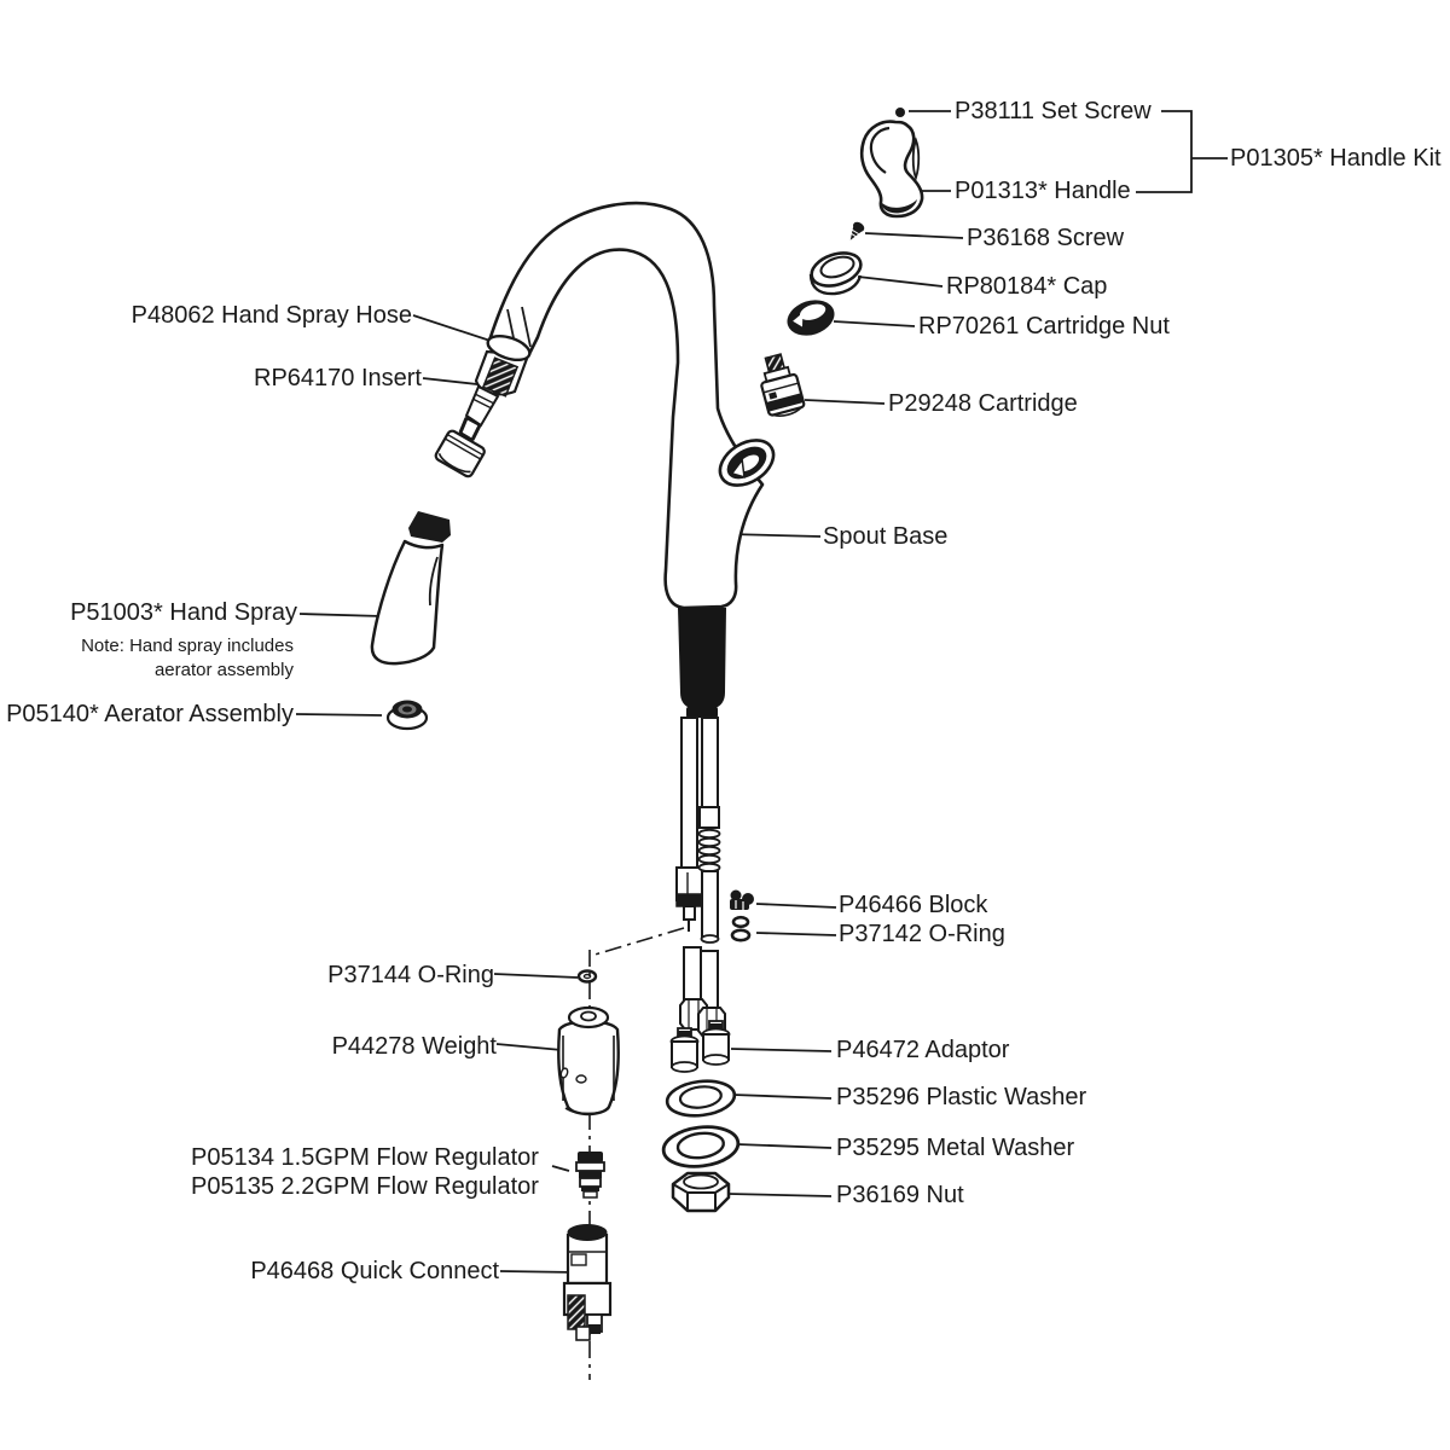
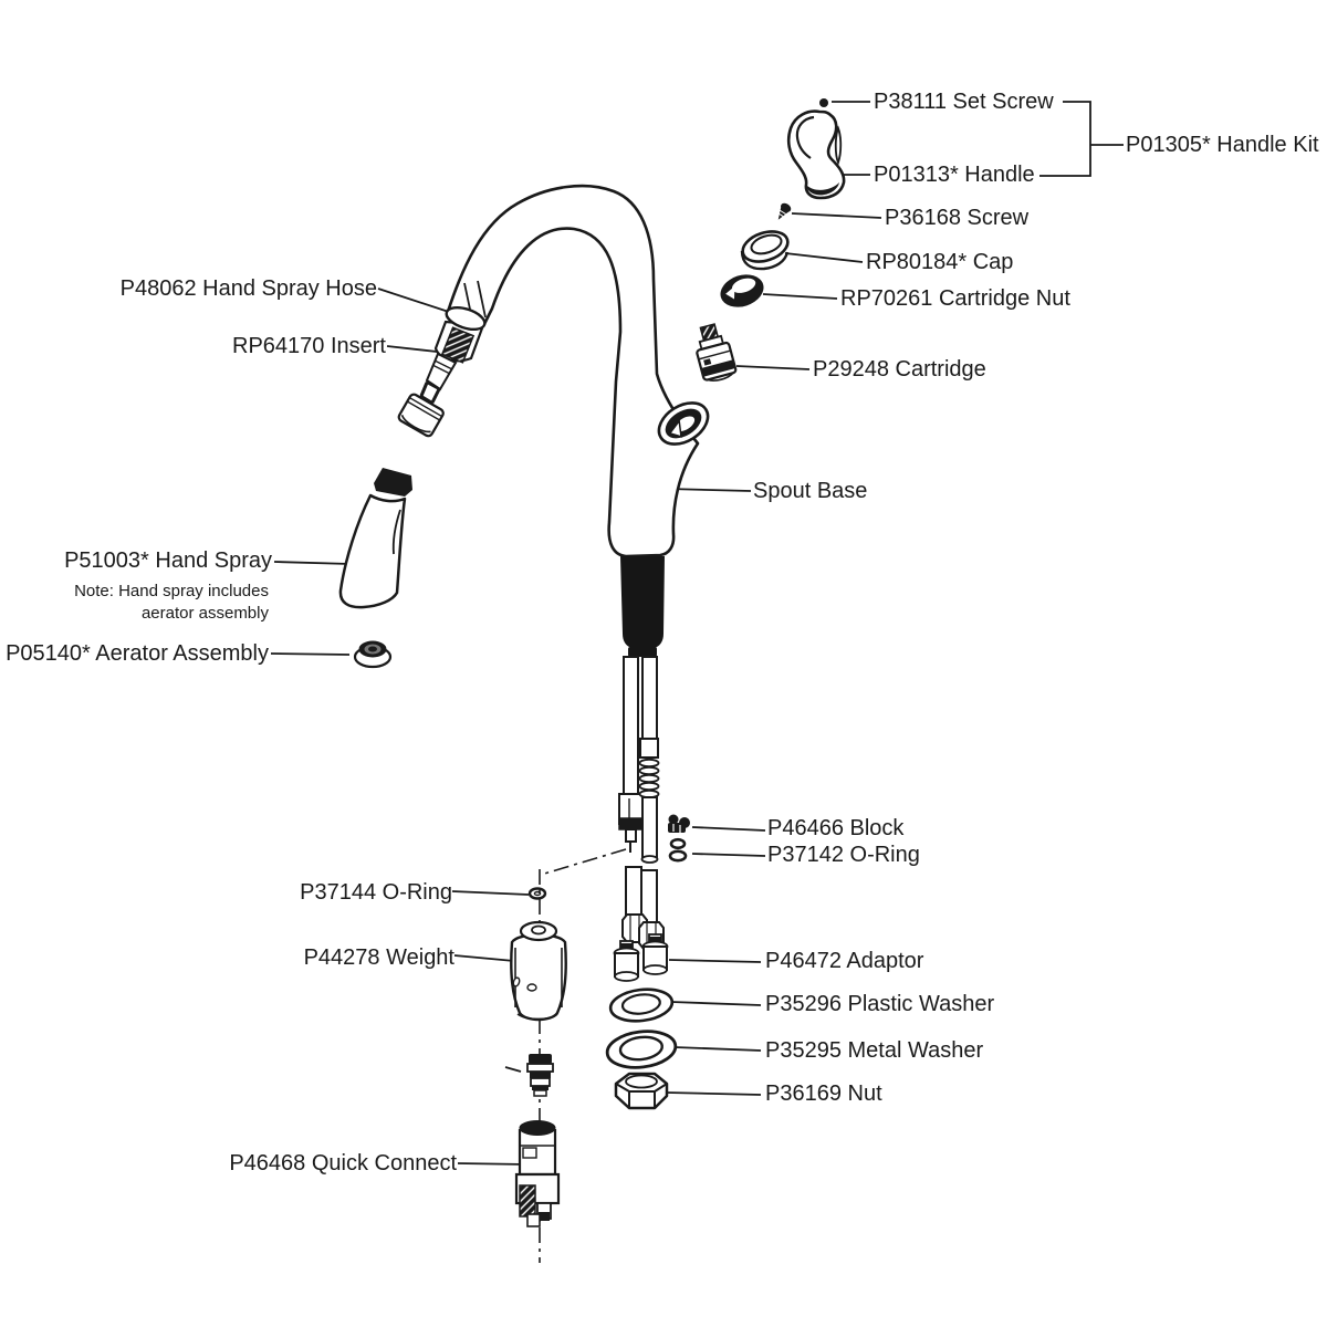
  P38111 Set Screw
  P01305* Handle Kit
  P01313* Handle
  P36168 Screw
  RP80184* Cap
  RP70261 Cartridge Nut
  P29248 Cartridge
  P48062 Hand Spray Hose
  RP64170 Insert
  Spout Base
  P51003* Hand Spray
  Note: Hand spray includes
  aerator assembly
  P05140* Aerator Assembly
  P46466 Block
  P37142 O-Ring
  P37144 O-Ring
  P44278 Weight
  P46472 Adaptor
  P35296 Plastic Washer
  P35295 Metal Washer
  P36169 Nut
- P05134 1.5GPM Flow Regulator
- P05135 2.2GPM Flow Regulator
  P46468 Quick Connect
